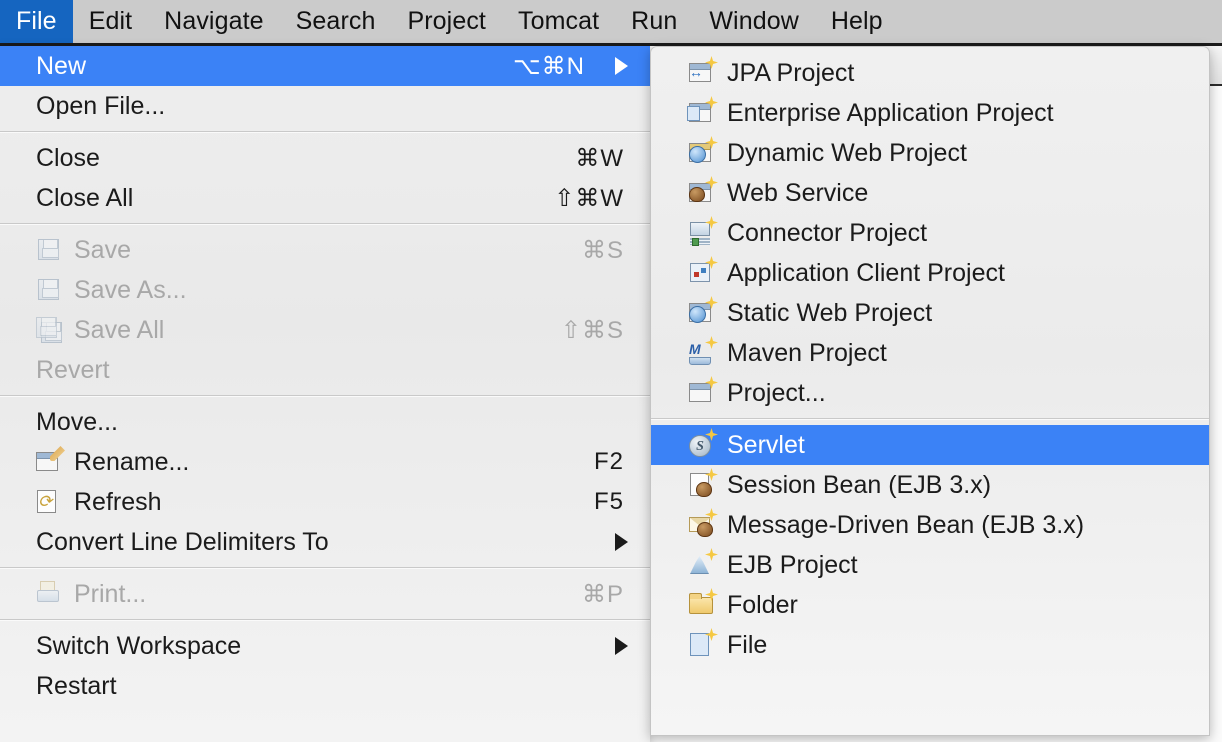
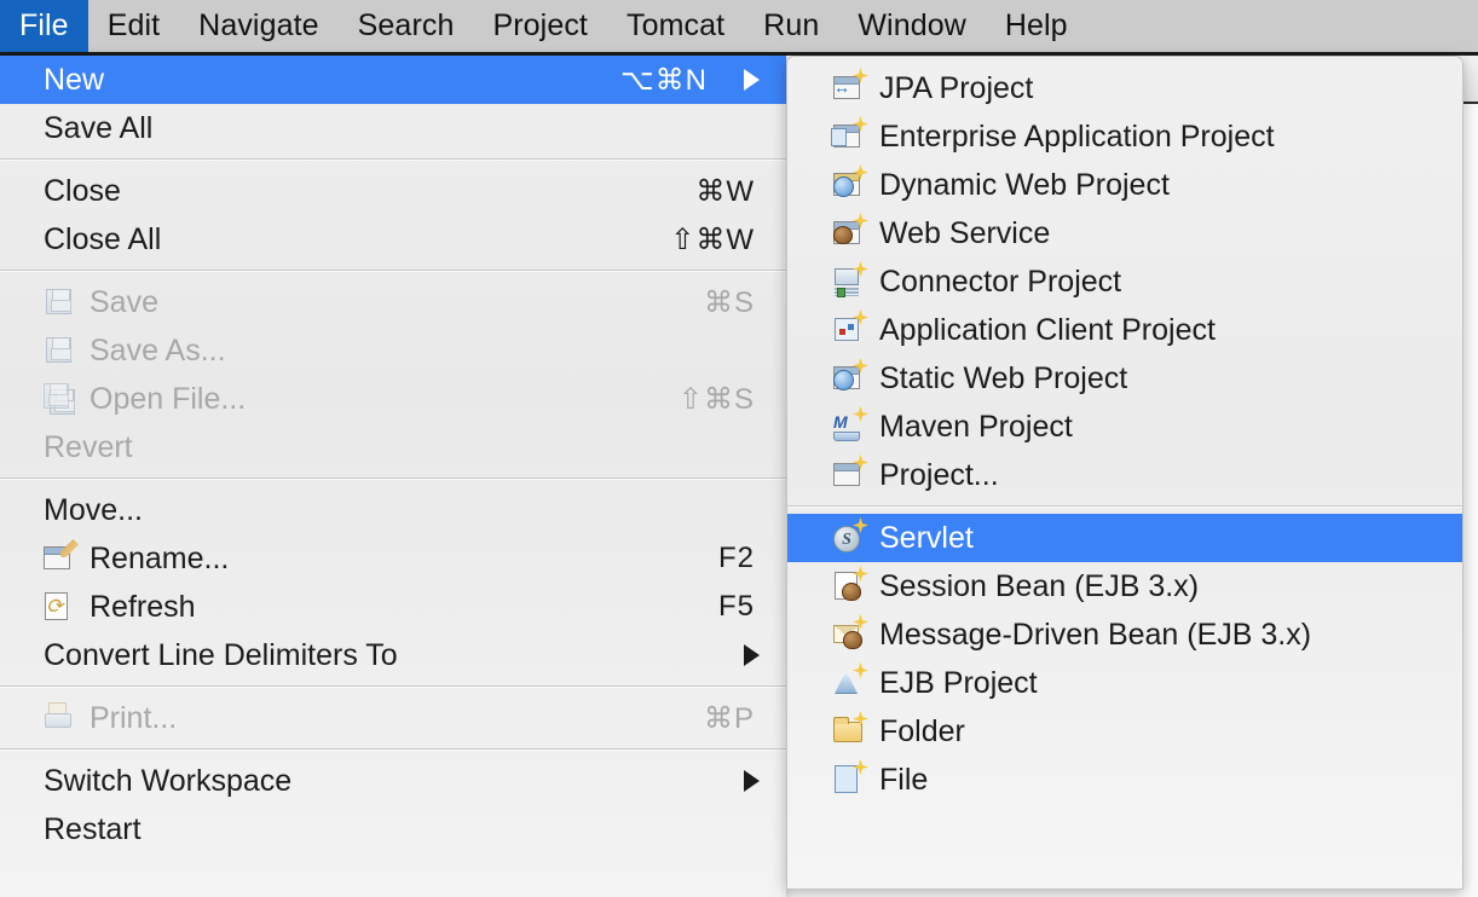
  File
  Edit
  Navigate
  Search
  Project
  Tomcat
  Run
  Window
  Help
  New
  ⌥⌘N
- Open File...
+ Save All
  Close
  ⌘W
  Close All
  ⇧⌘W
  Save
  ⌘S
  Save As...
- Save All
+ Open File...
  ⇧⌘S
  Revert
  Move...
  Rename...
  F2
  ⟳
  Refresh
  F5
  Convert Line Delimiters To
  Print...
  ⌘P
  Switch Workspace
  Restart
  ↔
  JPA Project
  Enterprise Application Project
  Dynamic Web Project
  Web Service
  Connector Project
  Application Client Project
  Static Web Project
  M
  Maven Project
  Project...
  S
  Servlet
  Session Bean (EJB 3.x)
  Message-Driven Bean (EJB 3.x)
  EJB Project
  Folder
  File
